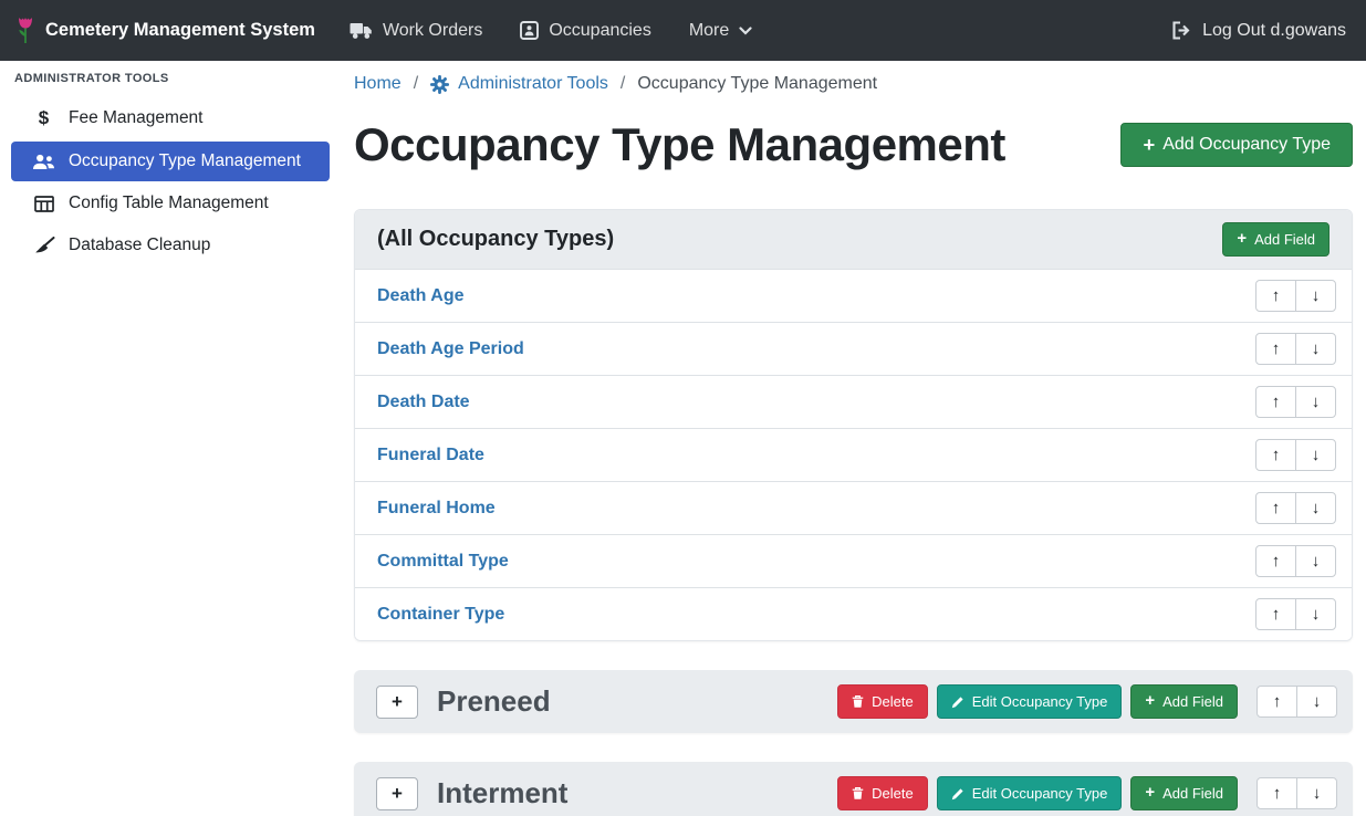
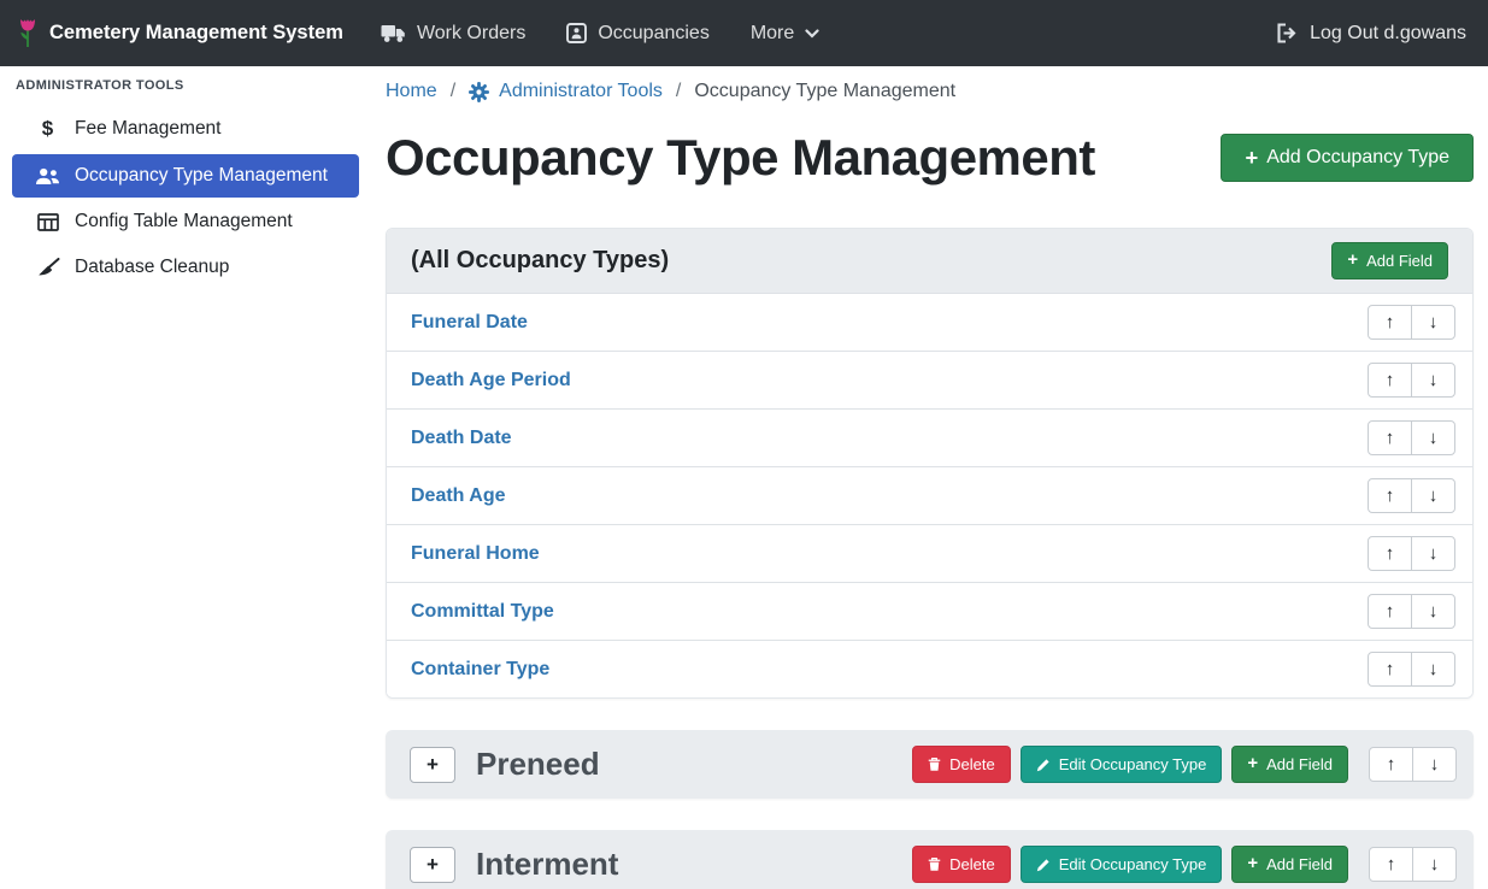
  Cemetery Management System
  Work Orders
  Occupancies
  More
  Log Out d.gowans
  ADMINISTRATOR TOOLS
  $
  Fee Management
  Occupancy Type Management
  Config Table Management
  Database Cleanup
  Home
  /
  Administrator Tools
  /
  Occupancy Type Management
  Occupancy Type Management
  +
  Add Occupancy Type
  (All Occupancy Types)
  +
  Add Field
- Death Age
+ Funeral Date
  ↑
  ↓
  Death Age Period
  ↑
  ↓
  Death Date
  ↑
  ↓
- Funeral Date
+ Death Age
  ↑
  ↓
  Funeral Home
  ↑
  ↓
  Committal Type
  ↑
  ↓
  Container Type
  ↑
  ↓
  +
  Preneed
  Delete
  Edit Occupancy Type
  +
  Add Field
  ↑
  ↓
  +
  Interment
  Delete
  Edit Occupancy Type
  +
  Add Field
  ↑
  ↓
